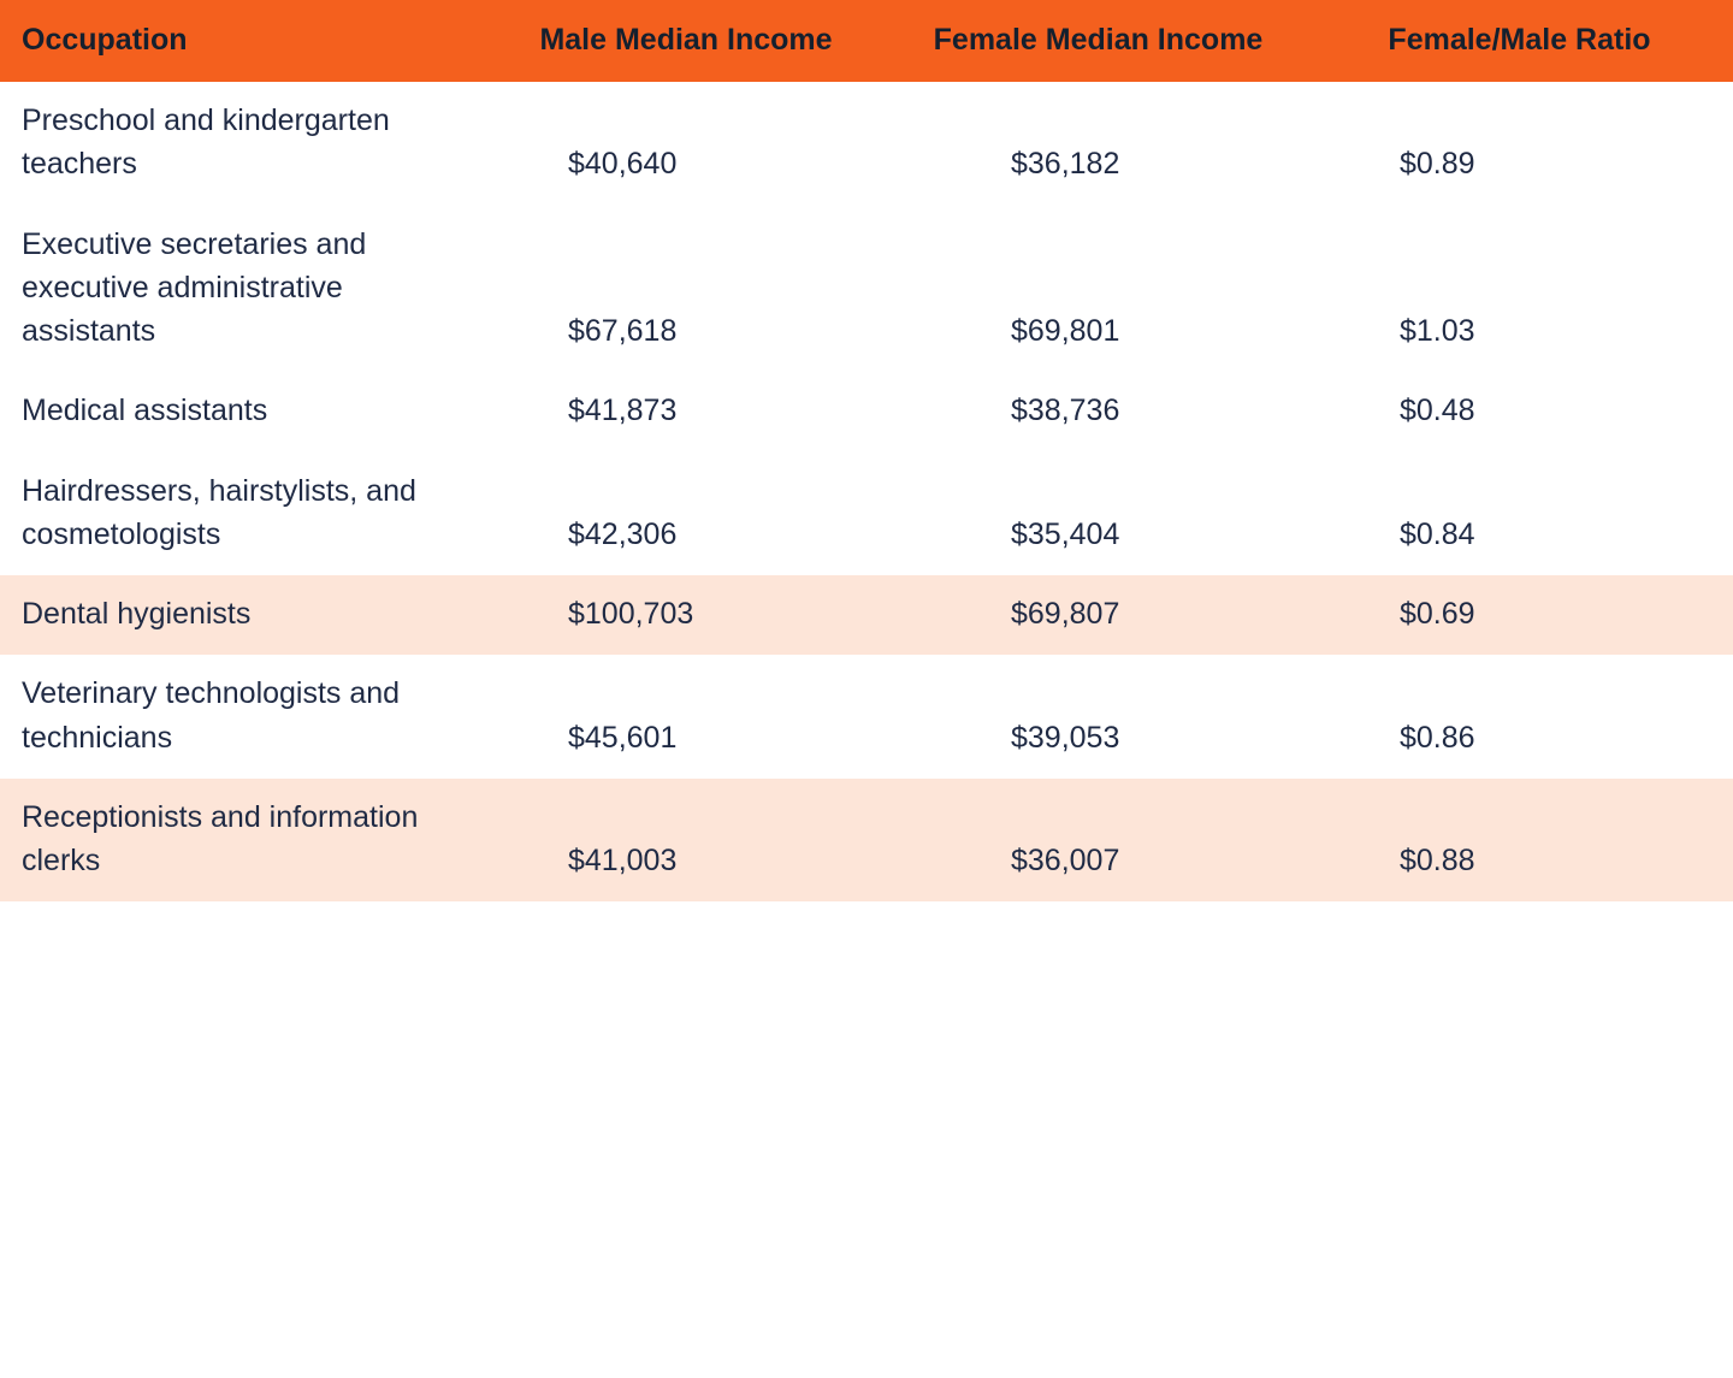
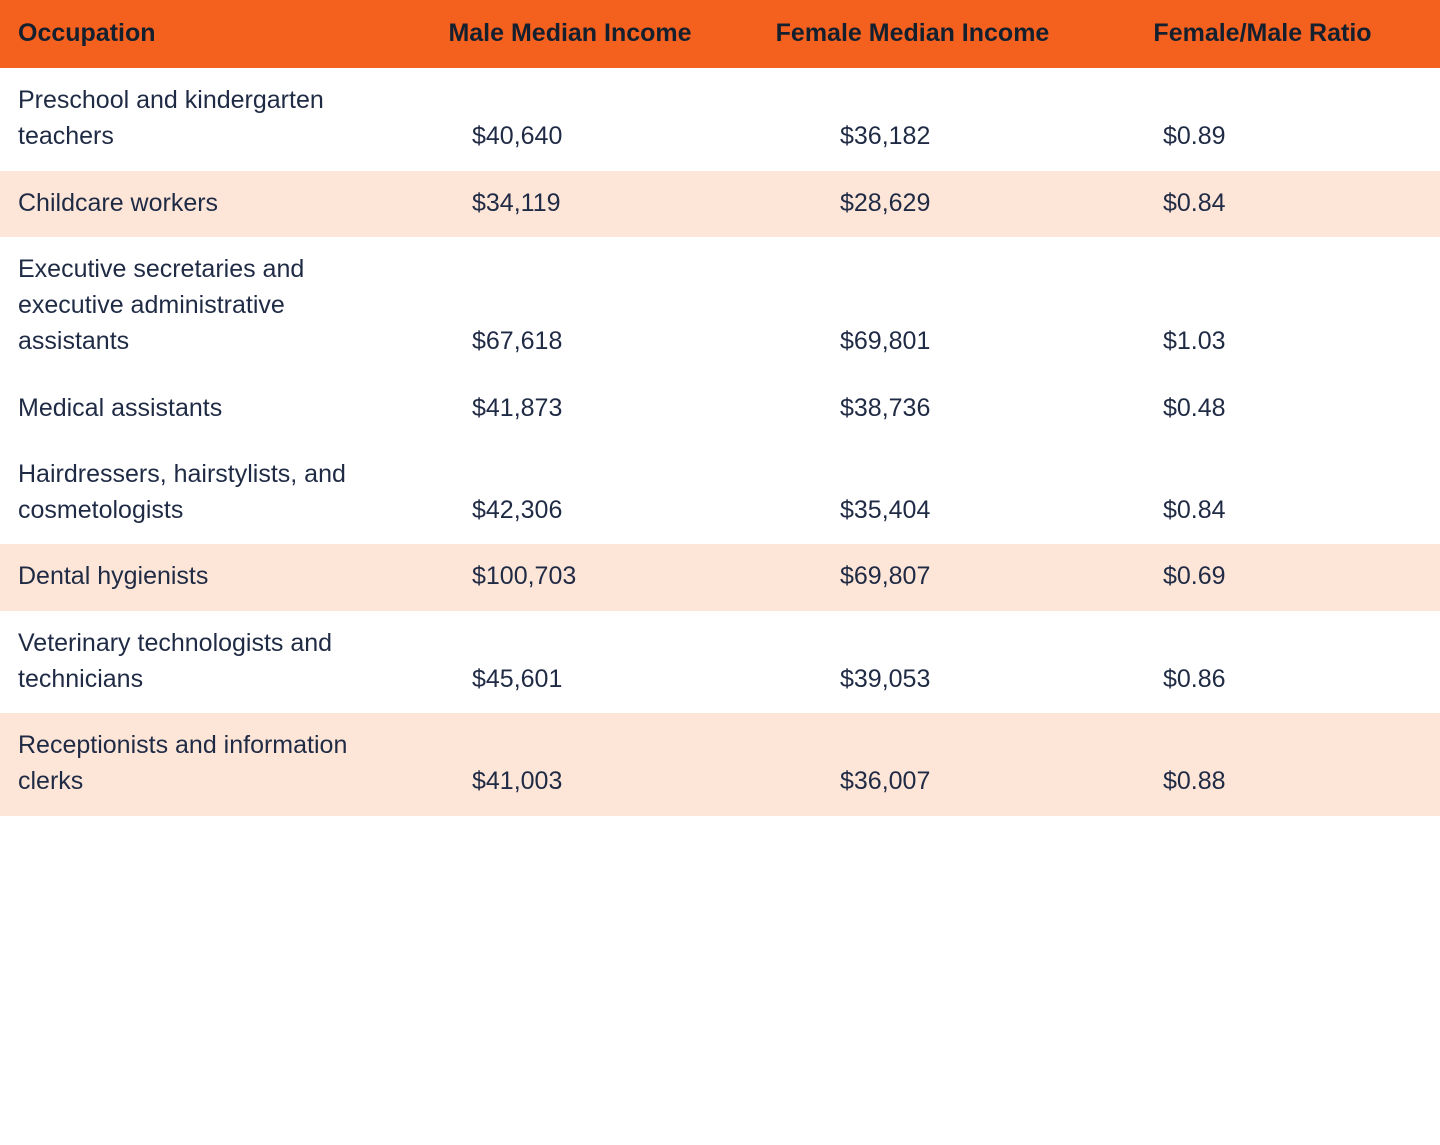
  Occupation	Male Median Income	Female Median Income	Female/Male Ratio
  Preschool and kindergarten teachers	$40,640	$36,182	$0.89
+ Childcare workers	$34,119	$28,629	$0.84
  Executive secretaries and executive administrative assistants	$67,618	$69,801	$1.03
  Medical assistants	$41,873	$38,736	$0.48
  Hairdressers, hairstylists, and cosmetologists	$42,306	$35,404	$0.84
  Dental hygienists	$100,703	$69,807	$0.69
  Veterinary technologists and technicians	$45,601	$39,053	$0.86
  Receptionists and information clerks	$41,003	$36,007	$0.88
